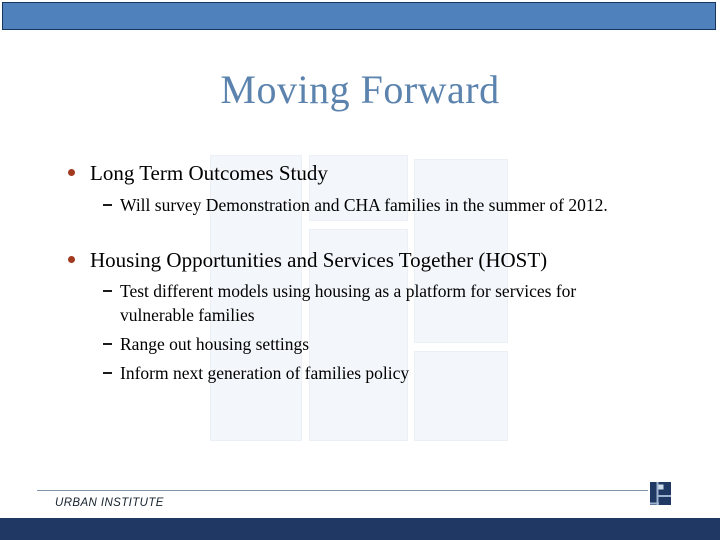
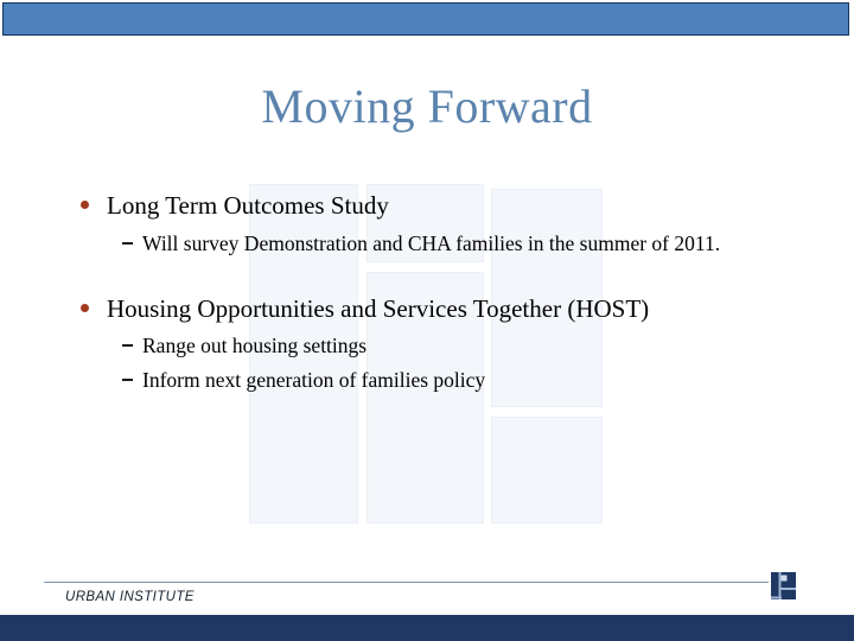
  Moving Forward
  Long Term Outcomes Study
- Will survey Demonstration and CHA families in the summer of 2012.
+ Will survey Demonstration and CHA families in the summer of 2011.
  Housing Opportunities and Services Together (HOST)
- Test different models using housing as a platform for services for vulnerable families
  Range out housing settings
  Inform next generation of families policy
  URBAN INSTITUTE
